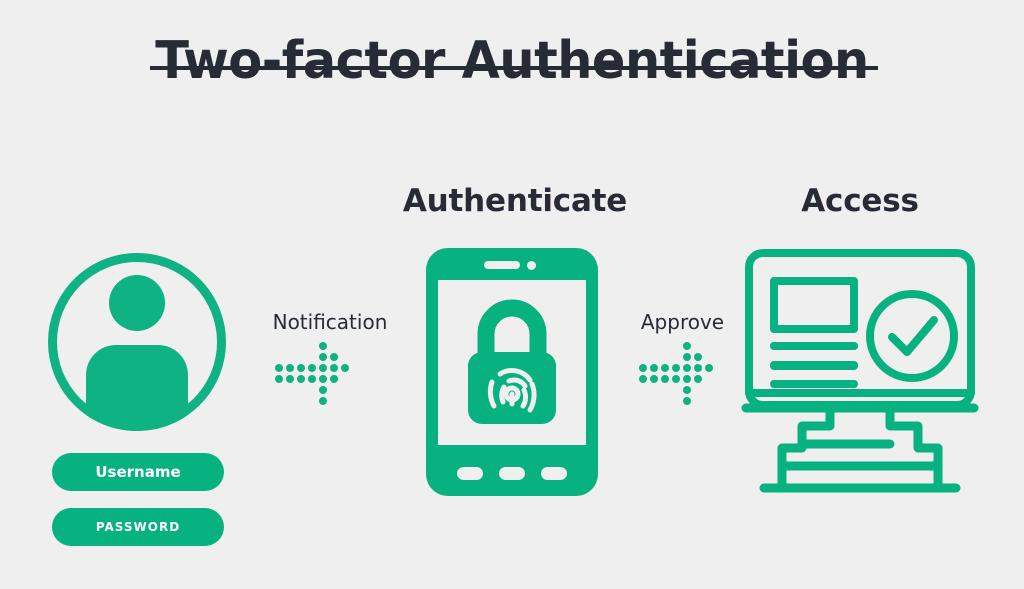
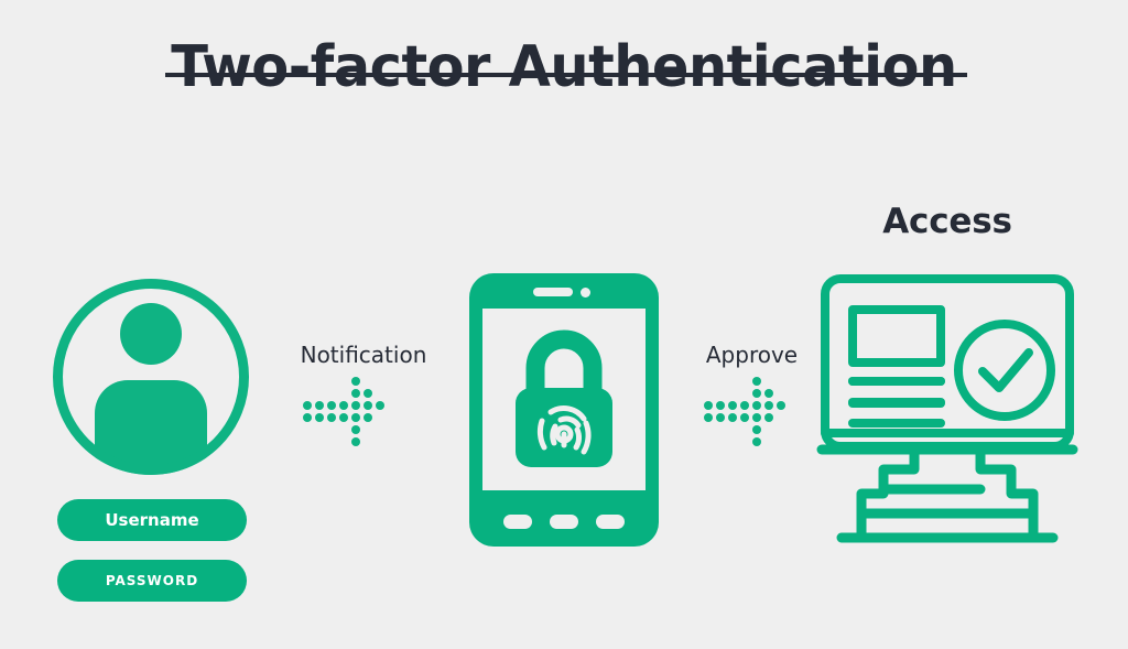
  Two-factor Authentication
  Username
  PASSWORD
  Notification
- Authenticate
  Approve
  Access
